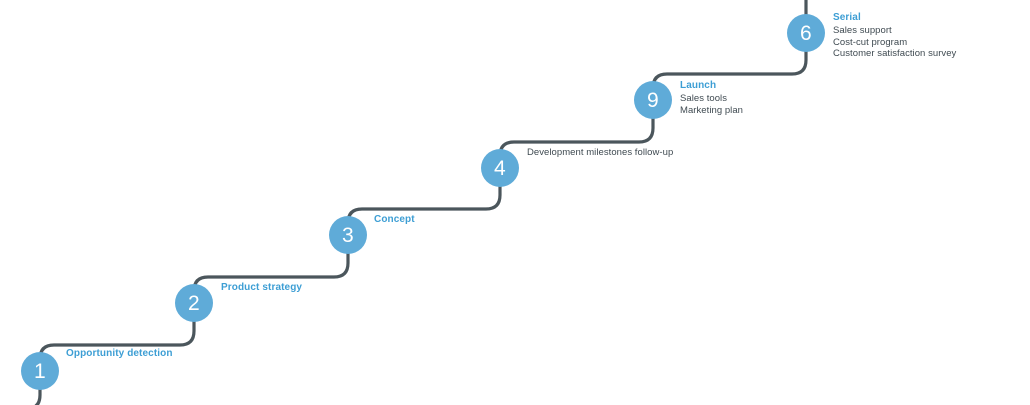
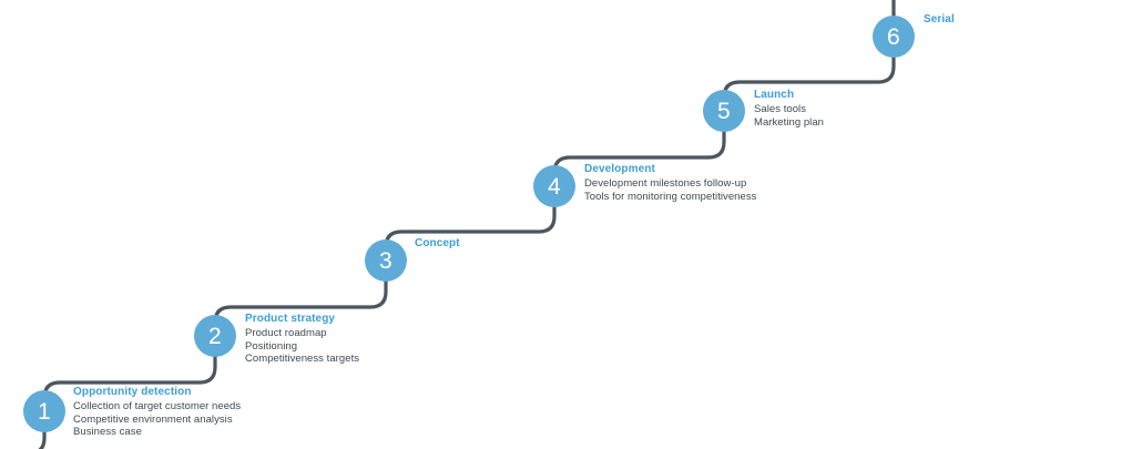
  1
  Opportunity detection
+ Collection of target customer needs
+ Competitive environment analysis
+ Business case
  2
  Product strategy
+ Product roadmap
+ Positioning
+ Competitiveness targets
  3
  Concept
  4
+ Development
  Development milestones follow-up
+ Tools for monitoring competitiveness
- 9
+ 5
  Launch
  Sales tools
  Marketing plan
  6
  Serial
- Sales support
- Cost-cut program
- Customer satisfaction survey
